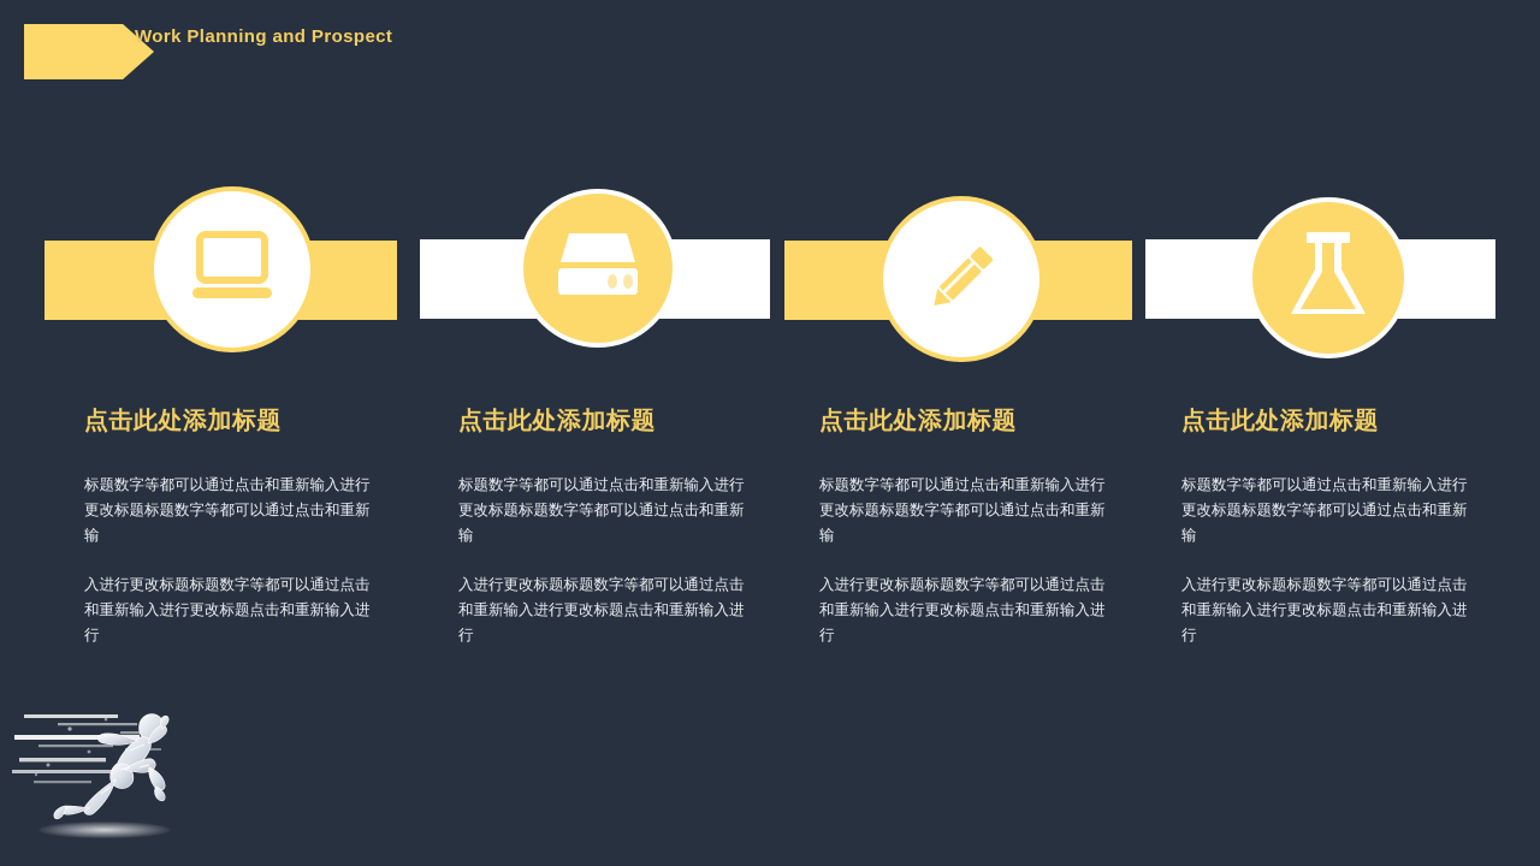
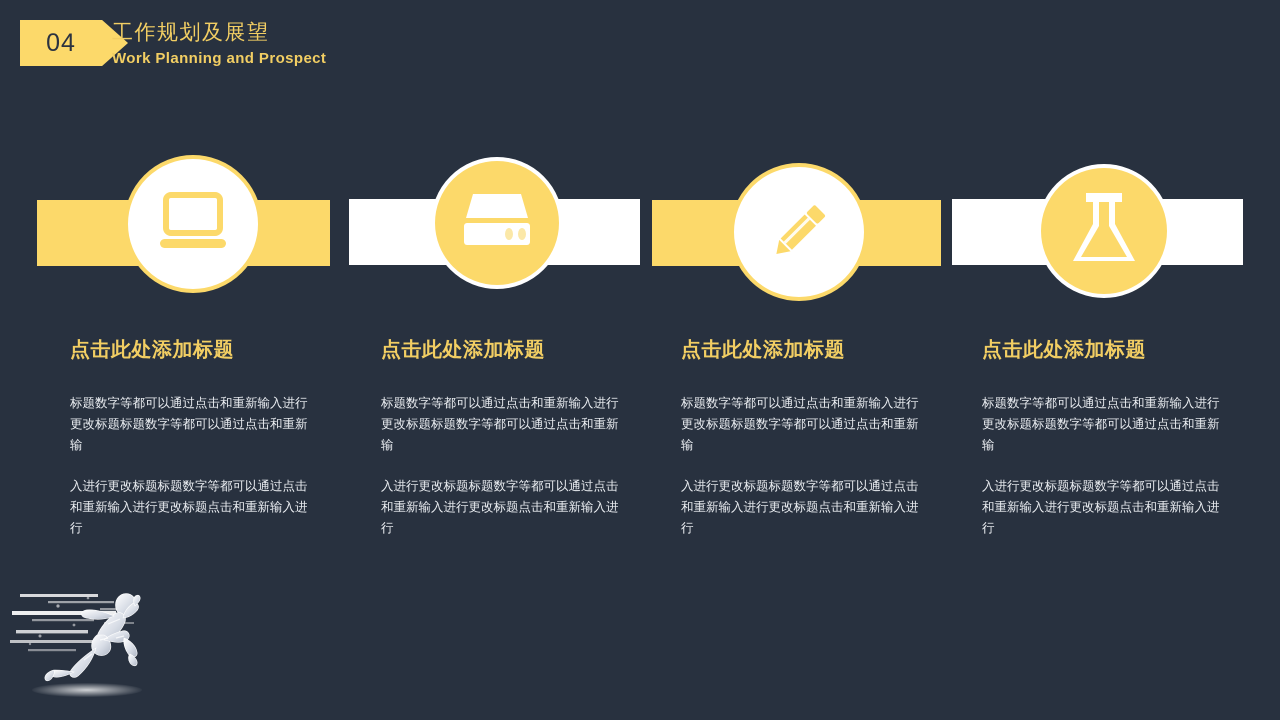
+ 04
+ 工作规划及展望
  Work Planning and Prospect
  点击此处添加标题
  标题数字等都可以通过点击和重新输入进行更改标题标题数字等都可以通过点击和重新输
  入进行更改标题标题数字等都可以通过点击和重新输入进行更改标题点击和重新输入进行
  点击此处添加标题
  标题数字等都可以通过点击和重新输入进行更改标题标题数字等都可以通过点击和重新输
  入进行更改标题标题数字等都可以通过点击和重新输入进行更改标题点击和重新输入进行
  点击此处添加标题
  标题数字等都可以通过点击和重新输入进行更改标题标题数字等都可以通过点击和重新输
  入进行更改标题标题数字等都可以通过点击和重新输入进行更改标题点击和重新输入进行
  点击此处添加标题
  标题数字等都可以通过点击和重新输入进行更改标题标题数字等都可以通过点击和重新输
  入进行更改标题标题数字等都可以通过点击和重新输入进行更改标题点击和重新输入进行
